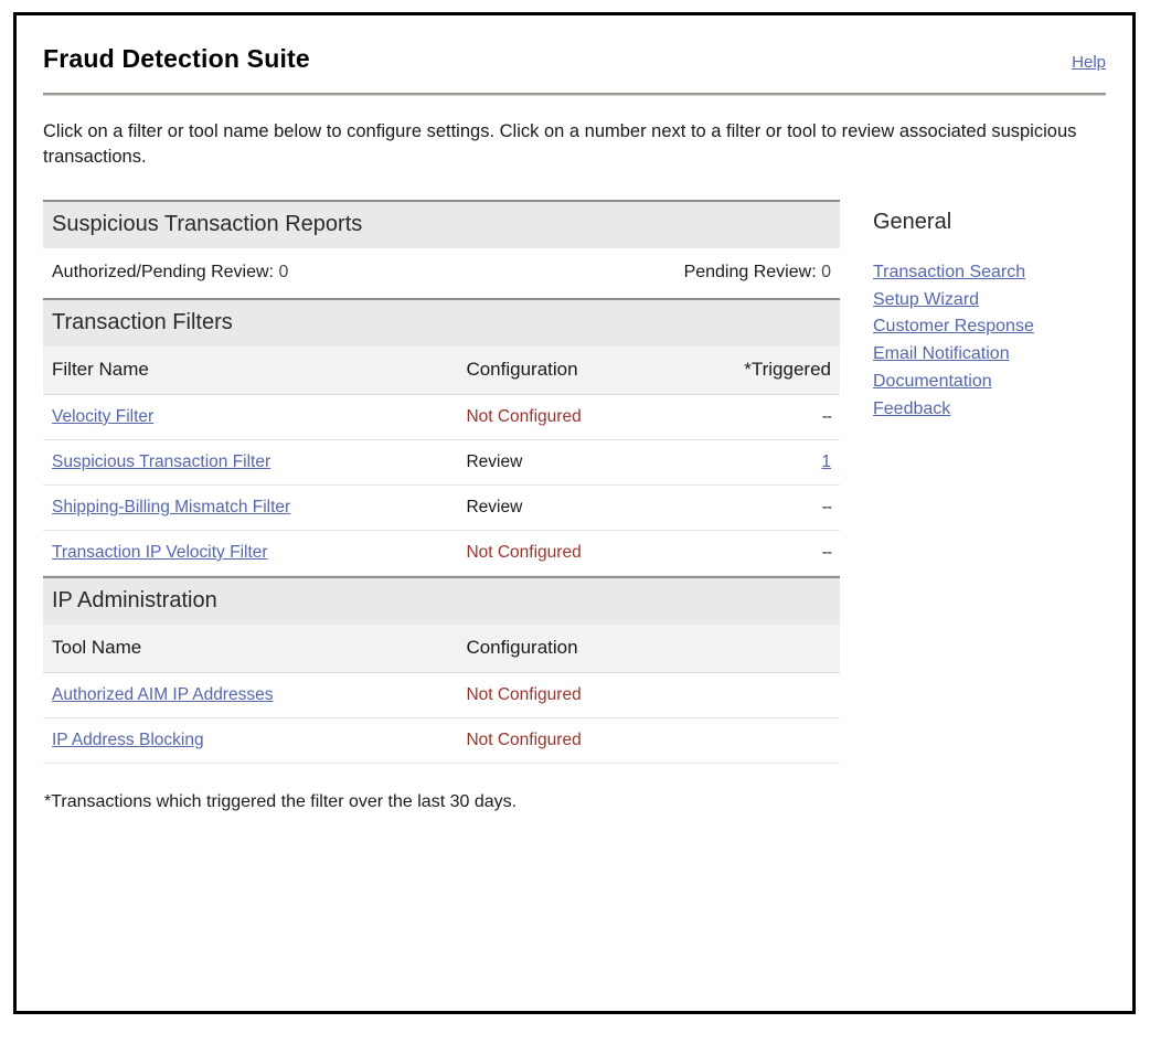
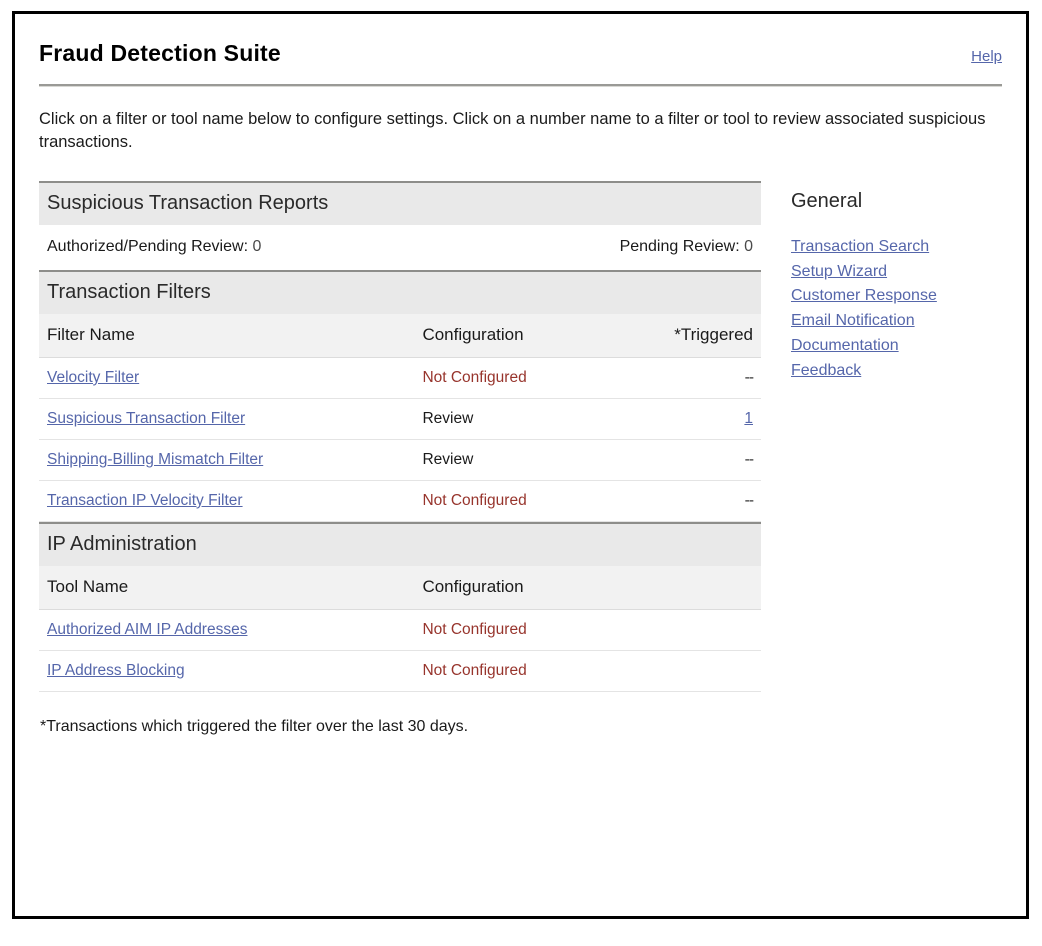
  Fraud Detection Suite
  Help
- Click on a filter or tool name below to configure settings. Click on a number next to a filter or tool to review associated suspicious transactions.
+ Click on a filter or tool name below to configure settings. Click on a number name to a filter or tool to review associated suspicious transactions.
  Suspicious Transaction Reports
  Authorized/Pending Review: 0
  Pending Review: 0
  Transaction Filters
  Filter Name	Configuration	*Triggered
  Velocity Filter	Not Configured	--
  Suspicious Transaction Filter	Review	1
  Shipping-Billing Mismatch Filter	Review	--
  Transaction IP Velocity Filter	Not Configured	--
  IP Administration
  Tool Name	Configuration
  Authorized AIM IP Addresses	Not Configured
  IP Address Blocking	Not Configured
  *Transactions which triggered the filter over the last 30 days.
  General
  Transaction Search
  Setup Wizard
  Customer Response
  Email Notification
  Documentation
  Feedback
